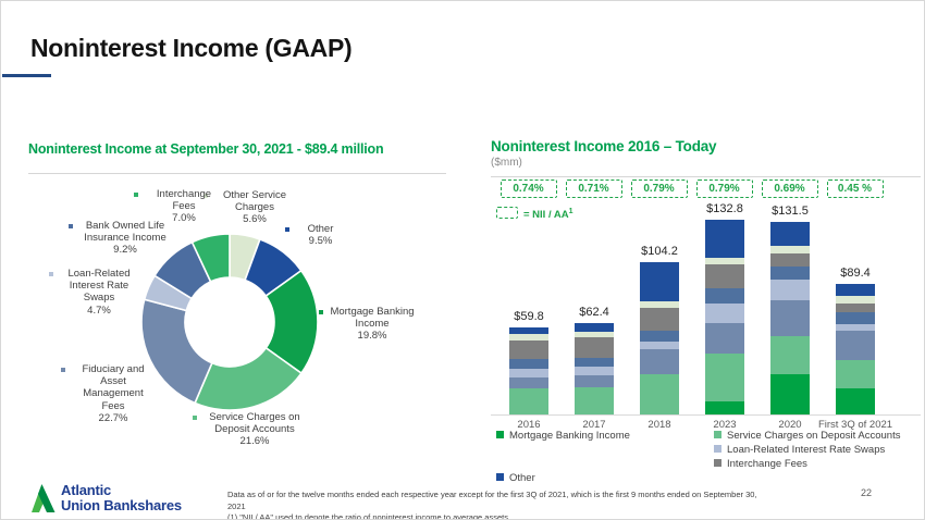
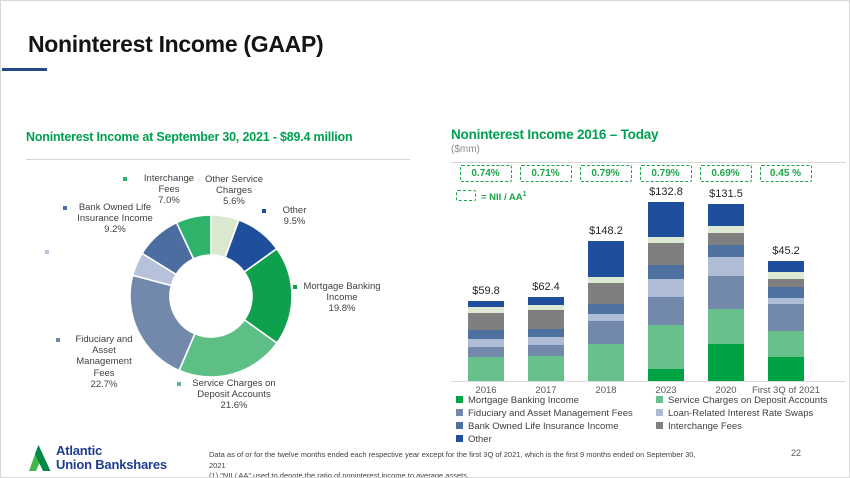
  Noninterest Income (GAAP)
  Noninterest Income at September 30, 2021 - $89.4 million
  Noninterest Income 2016 – Today
  ($mm)
  Other Service
  Charges
  5.6%
  Other
  9.5%
  Mortgage Banking
  Income
  19.8%
  Service Charges on
  Deposit Accounts
  21.6%
  Fiduciary and
  Asset
  Management
  Fees
  22.7%
- Loan-Related
- Interest Rate
- Swaps
- 4.7%
  Bank Owned Life
  Insurance Income
  9.2%
  Interchange
  Fees
  7.0%
  $59.8
  2016
  0.74%
  $62.4
  2017
  0.71%
- $104.2
+ $148.2
  2018
  0.79%
  $132.8
  2023
  0.79%
  $131.5
  2020
  0.69%
- $89.4
+ $45.2
  First 3Q of 2021
  0.45 %
  = NII / AA
  Mortgage Banking Income
+ Fiduciary and Asset Management Fees
+ Bank Owned Life Insurance Income
  Other
  Service Charges on Deposit Accounts
  Loan-Related Interest Rate Swaps
  Interchange Fees
  Atlantic
  Union Bankshares
  Data as of or for the twelve months ended each respective year except for the first 3Q of 2021, which is the first 9 months ended on September 30, 2021
  (1) "NII / AA" used to denote the ratio of noninterest income to average assets
  22
